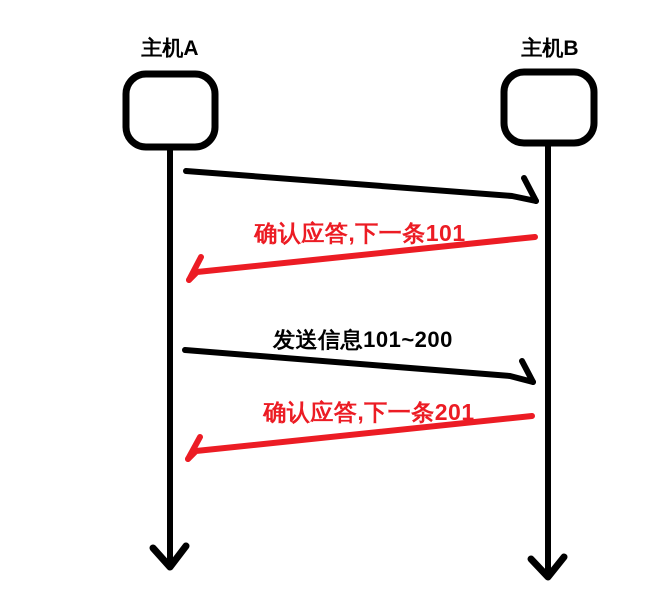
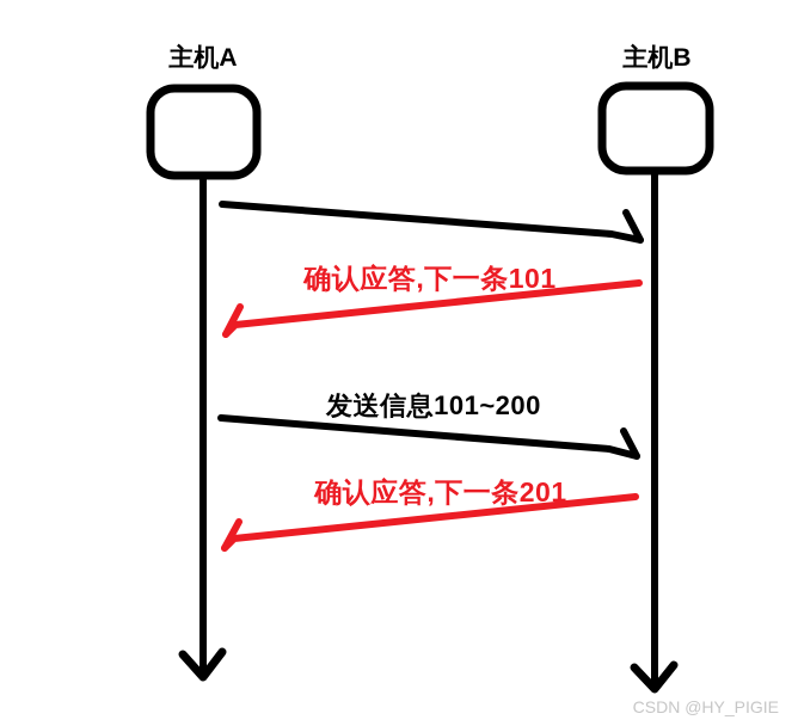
  主机A
  主机B
  确认应答,下一条101
  发送信息101~200
  确认应答,下一条201
+ CSDN @HY_PIGIE
